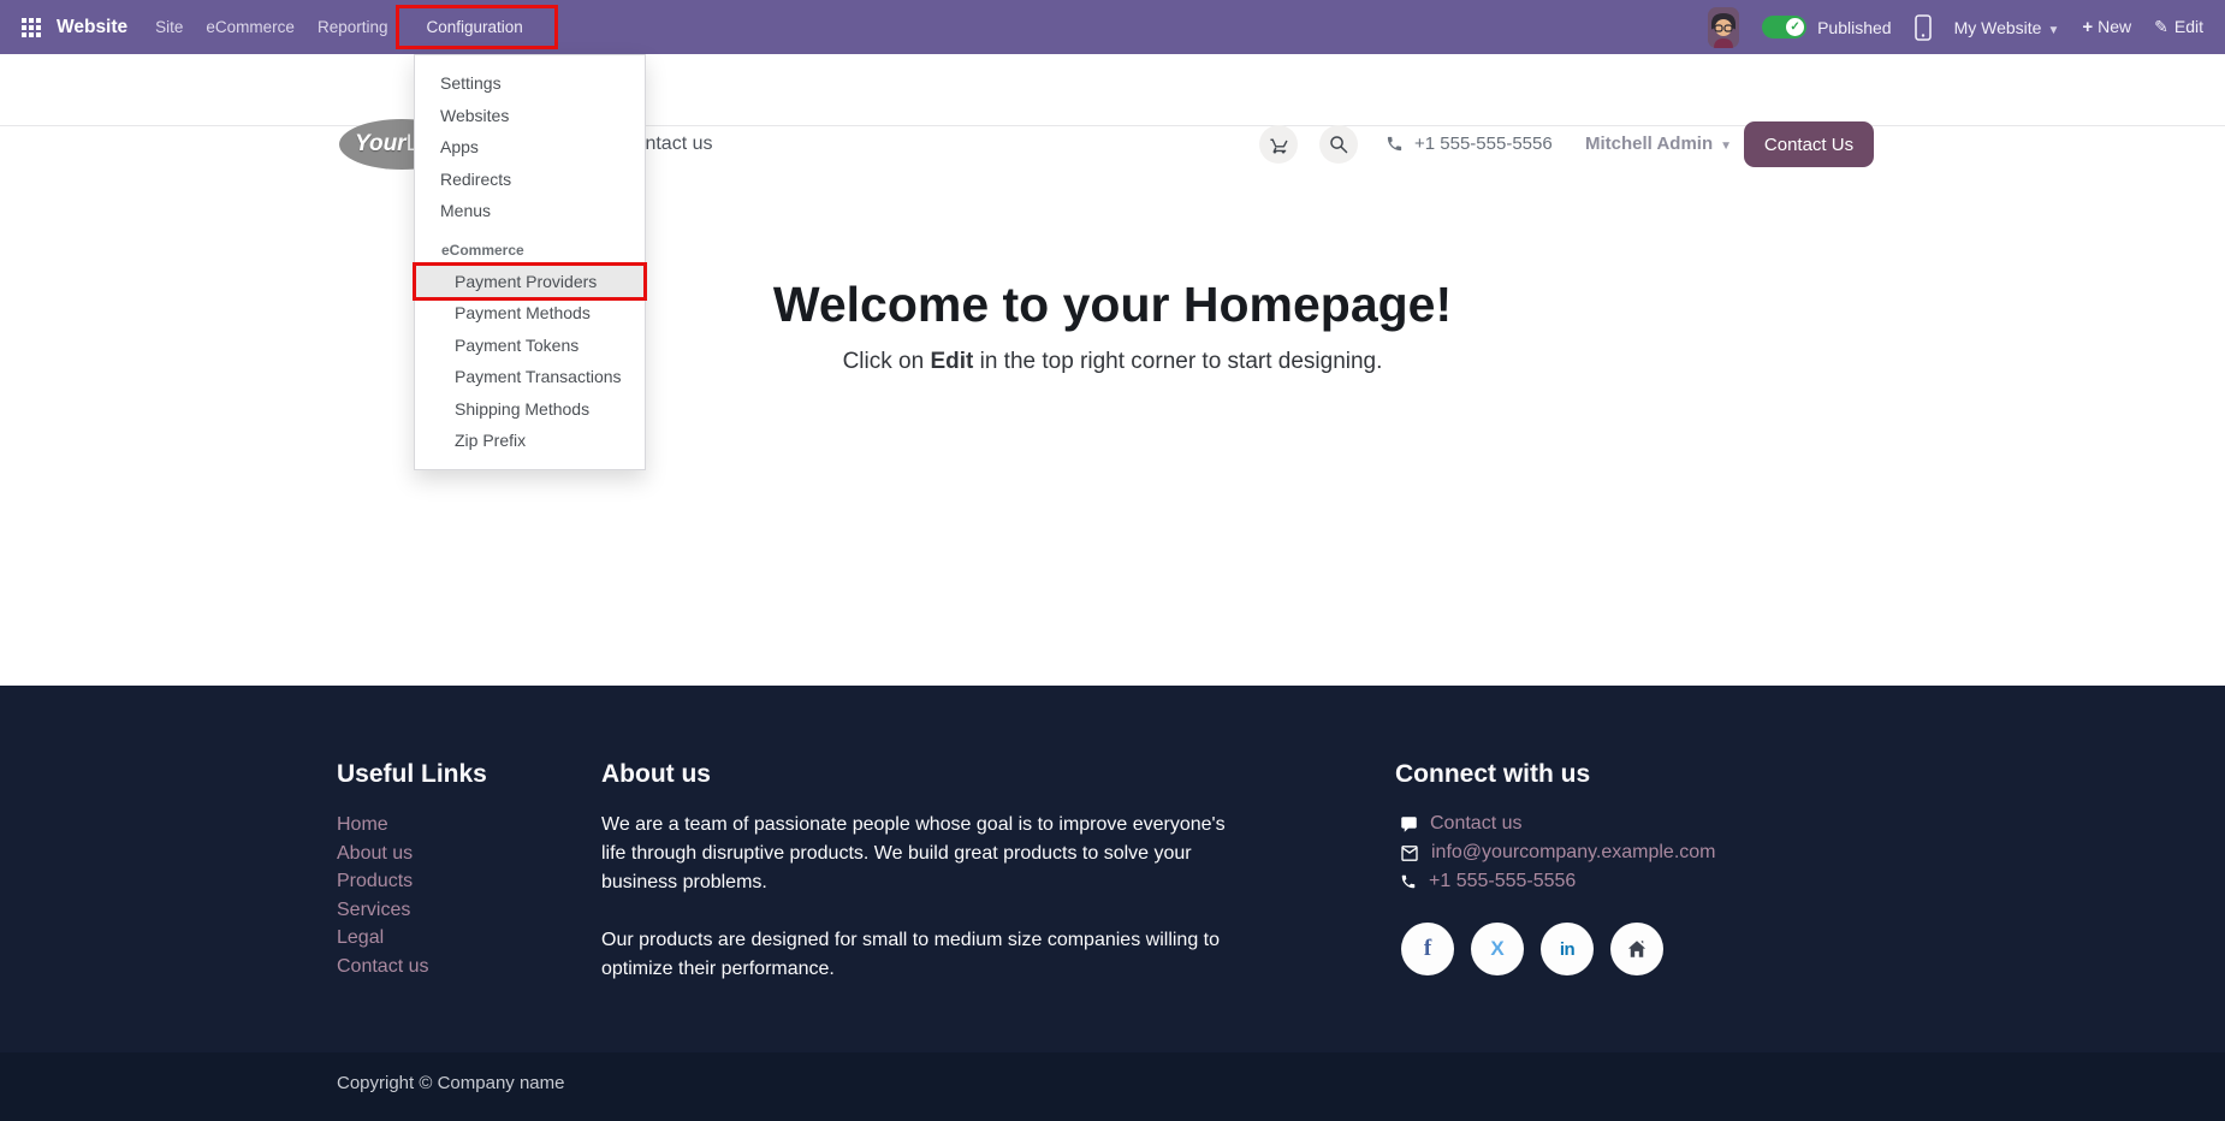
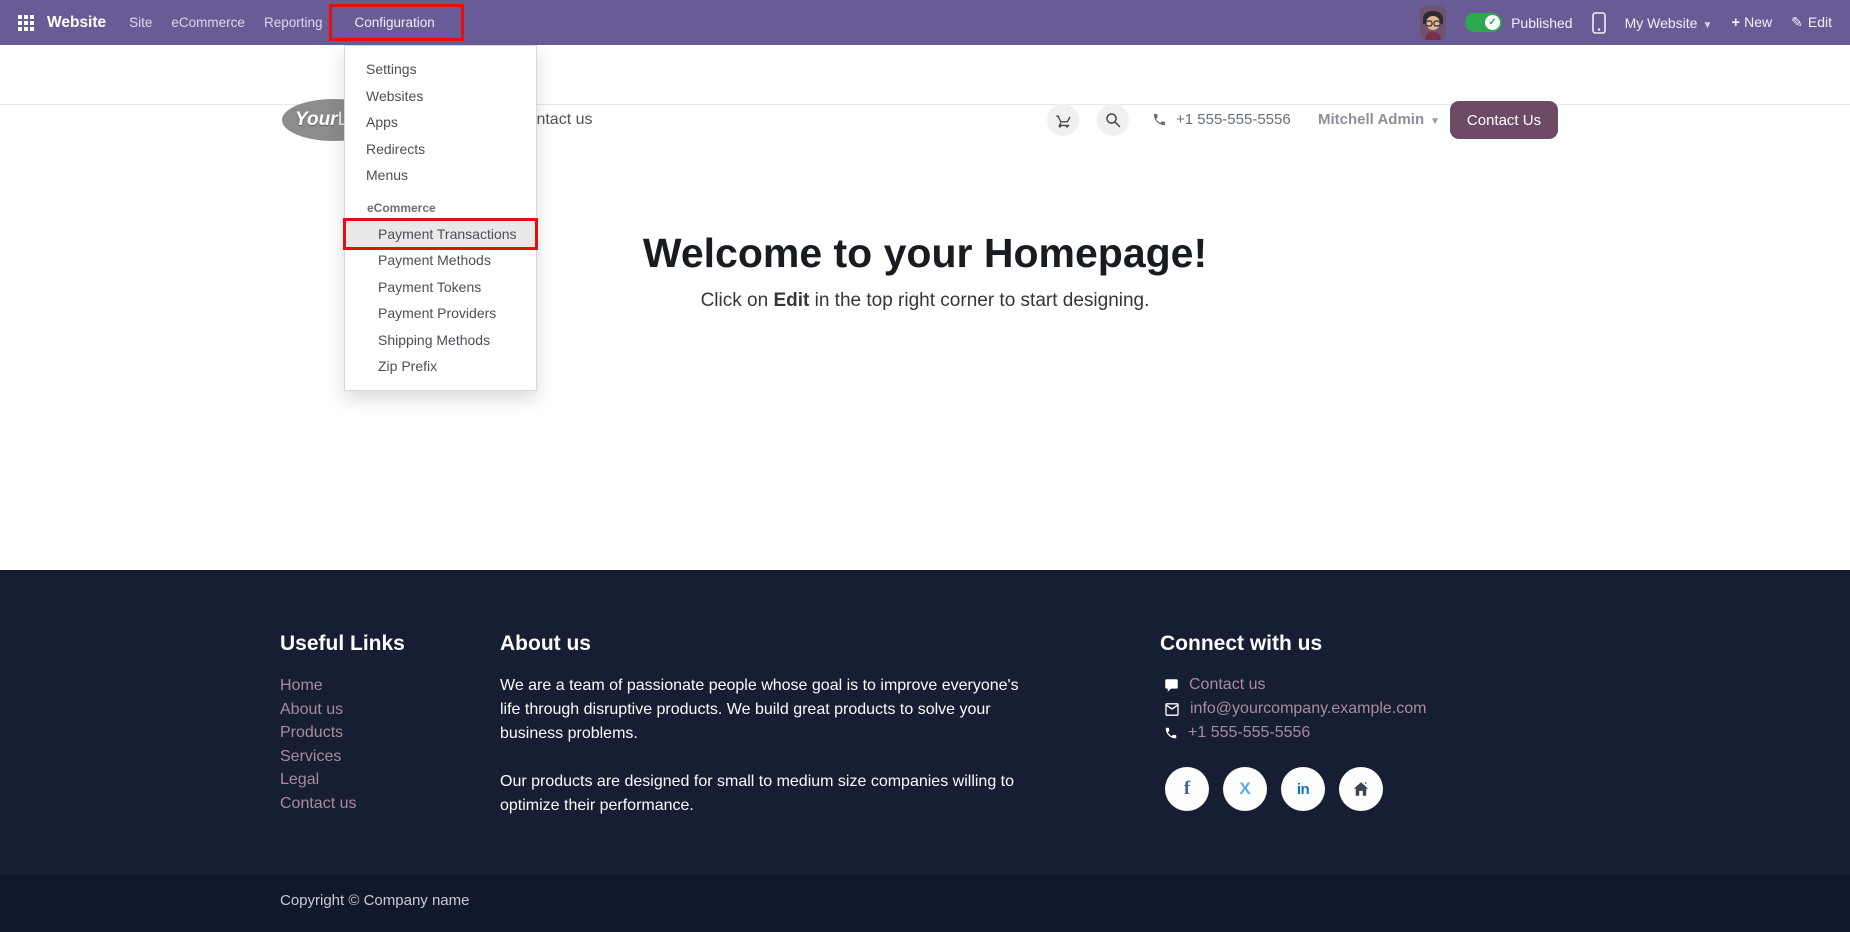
  Website
  Site
  eCommerce
  Reporting
  Configuration
  ✓
  Published
  My Website ▼
  + New
  ✎ Edit
  Your
  ntact us
  +1 555-555-5556
  Mitchell Admin ▼
  Contact Us
  Welcome to your Homepage!
  Click on Edit in the top right corner to start designing.
  Settings
  Websites
  Apps
  Redirects
  Menus
  eCommerce
- Payment Providers
+ Payment Transactions
  Payment Methods
  Payment Tokens
- Payment Transactions
+ Payment Providers
  Shipping Methods
  Zip Prefix
  Useful Links
  Home
  About us
  Products
  Services
  Legal
  Contact us
  About us
  We are a team of passionate people whose goal is to improve everyone's life through disruptive products. We build great products to solve your business problems.
  Our products are designed for small to medium size companies willing to optimize their performance.
  Connect with us
  Contact us
  info@yourcompany.example.com
  +1 555-555-5556
  f
  X
  in
  Copyright © Company name
